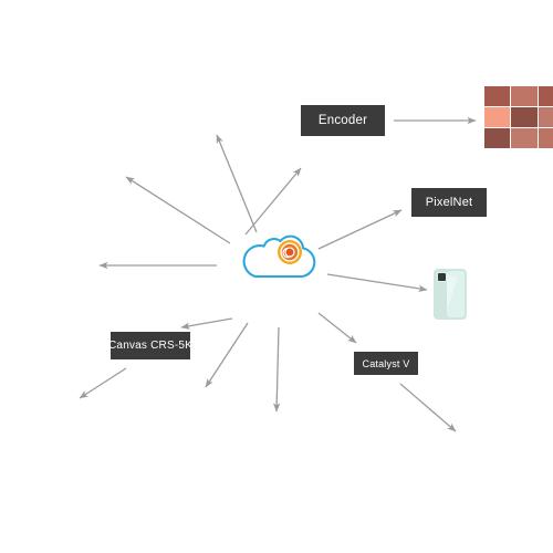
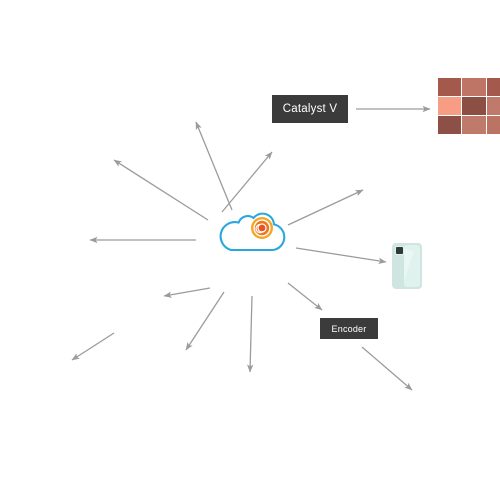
- Encoder
+ Catalyst V
- PixelNet
- Canvas CRS-5K
- Catalyst V
+ Encoder
